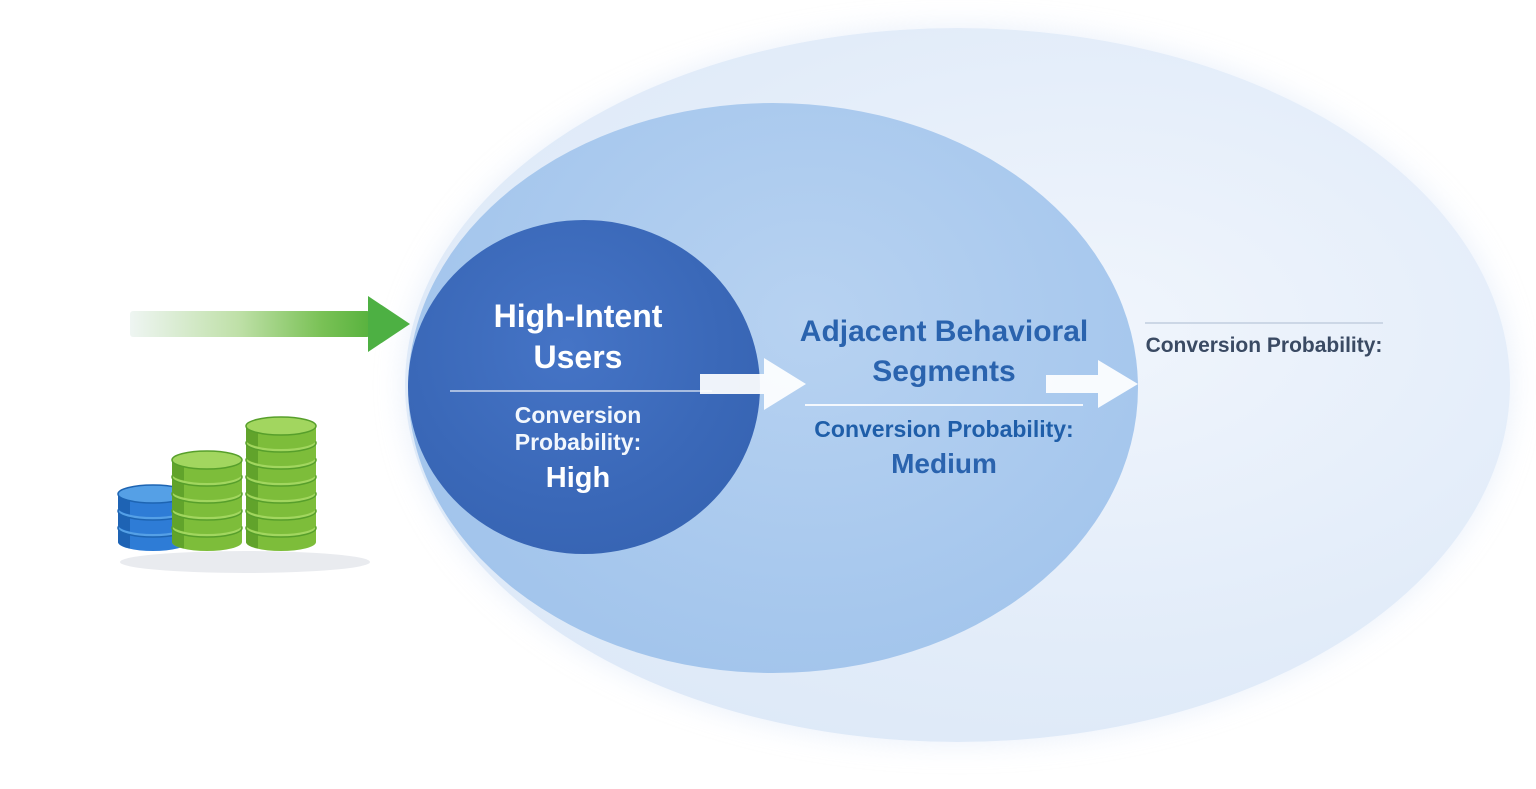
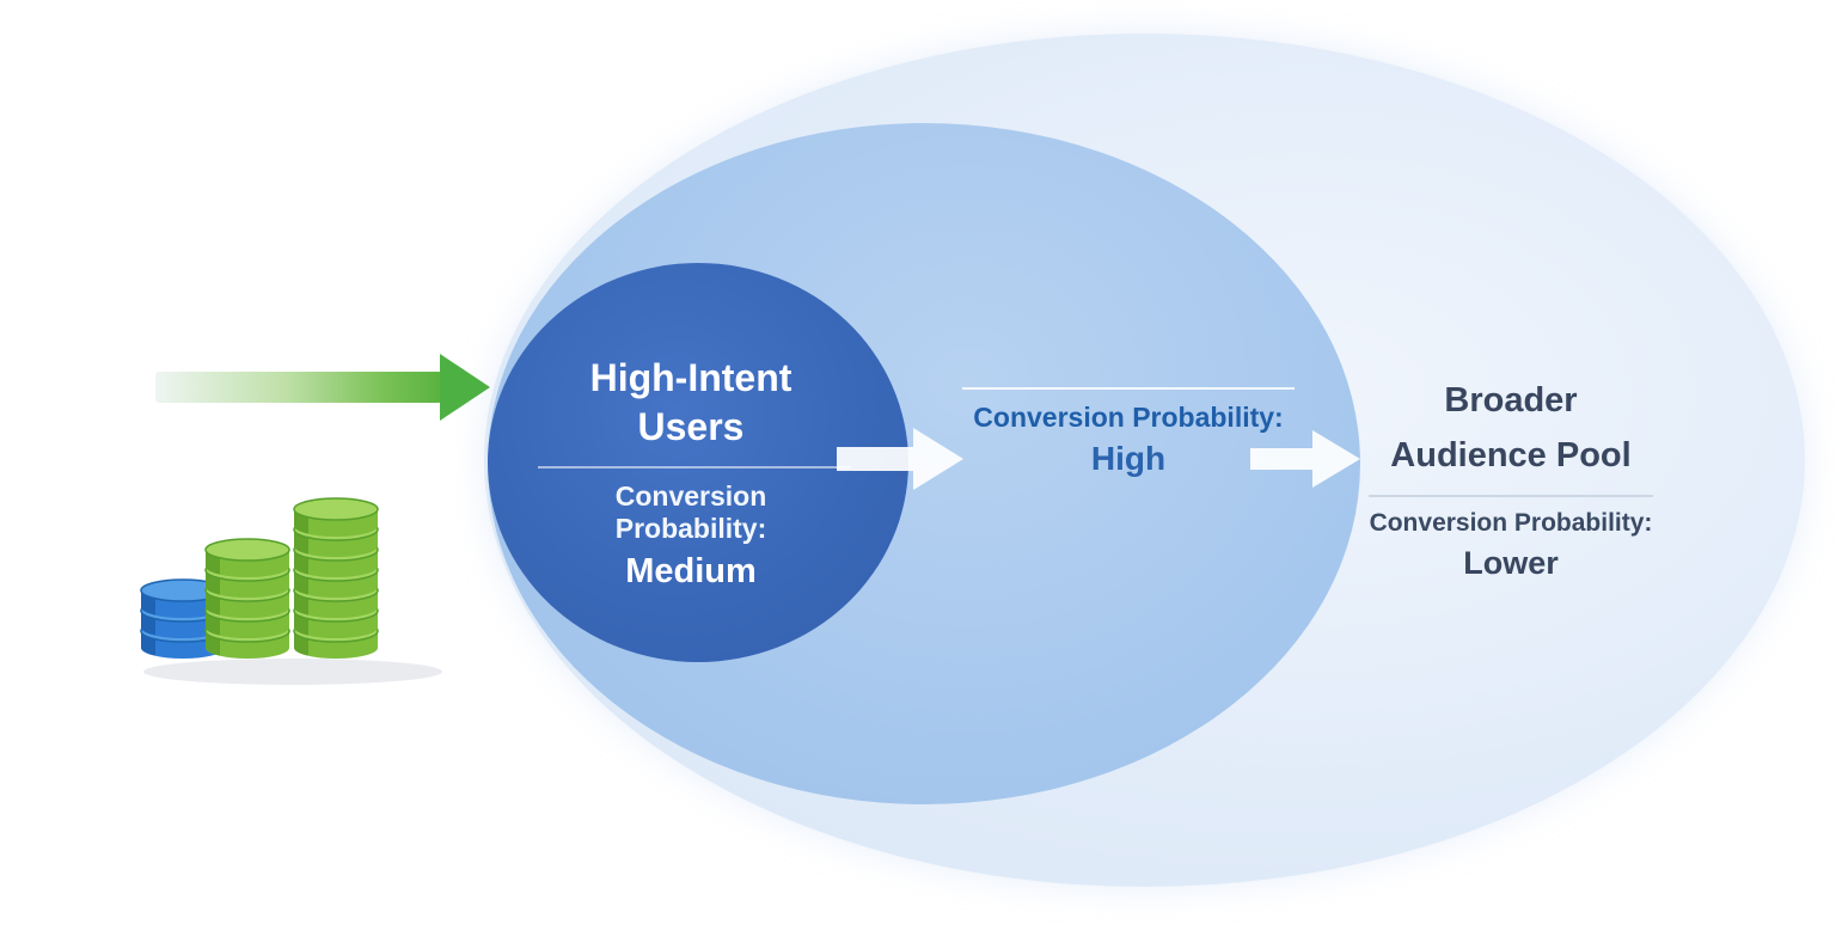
  High-Intent Users
  Conversion Probability:
- High
+ Medium
- Adjacent Behavioral Segments
  Conversion Probability:
- Medium
+ High
+ Broader Audience Pool
  Conversion Probability:
+ Lower
